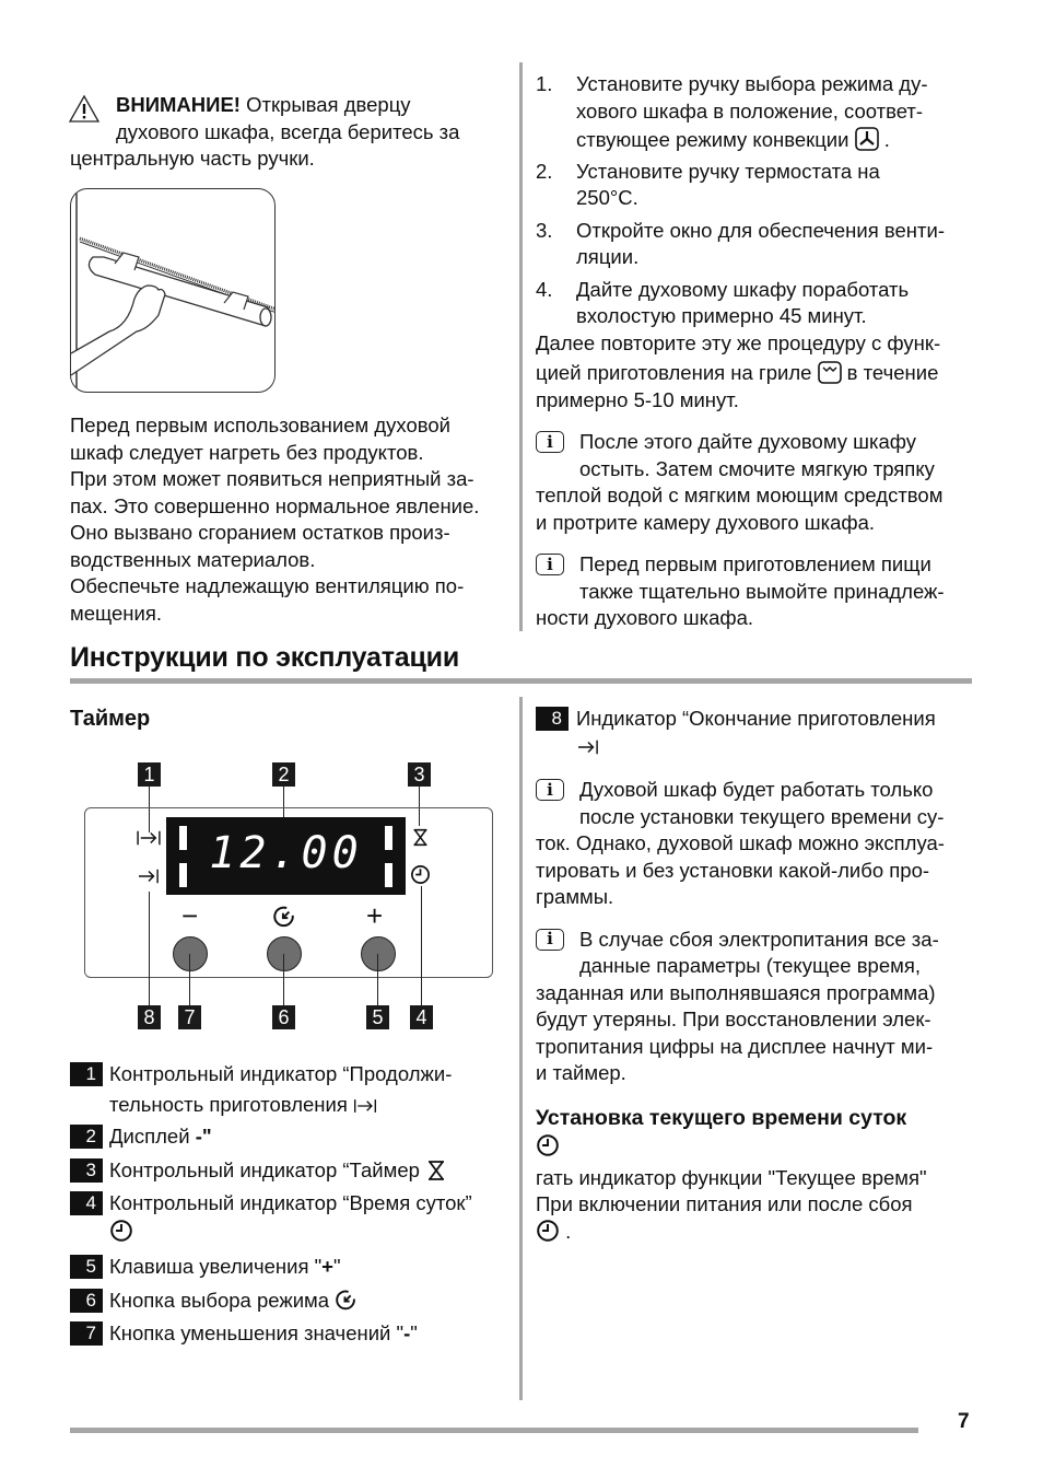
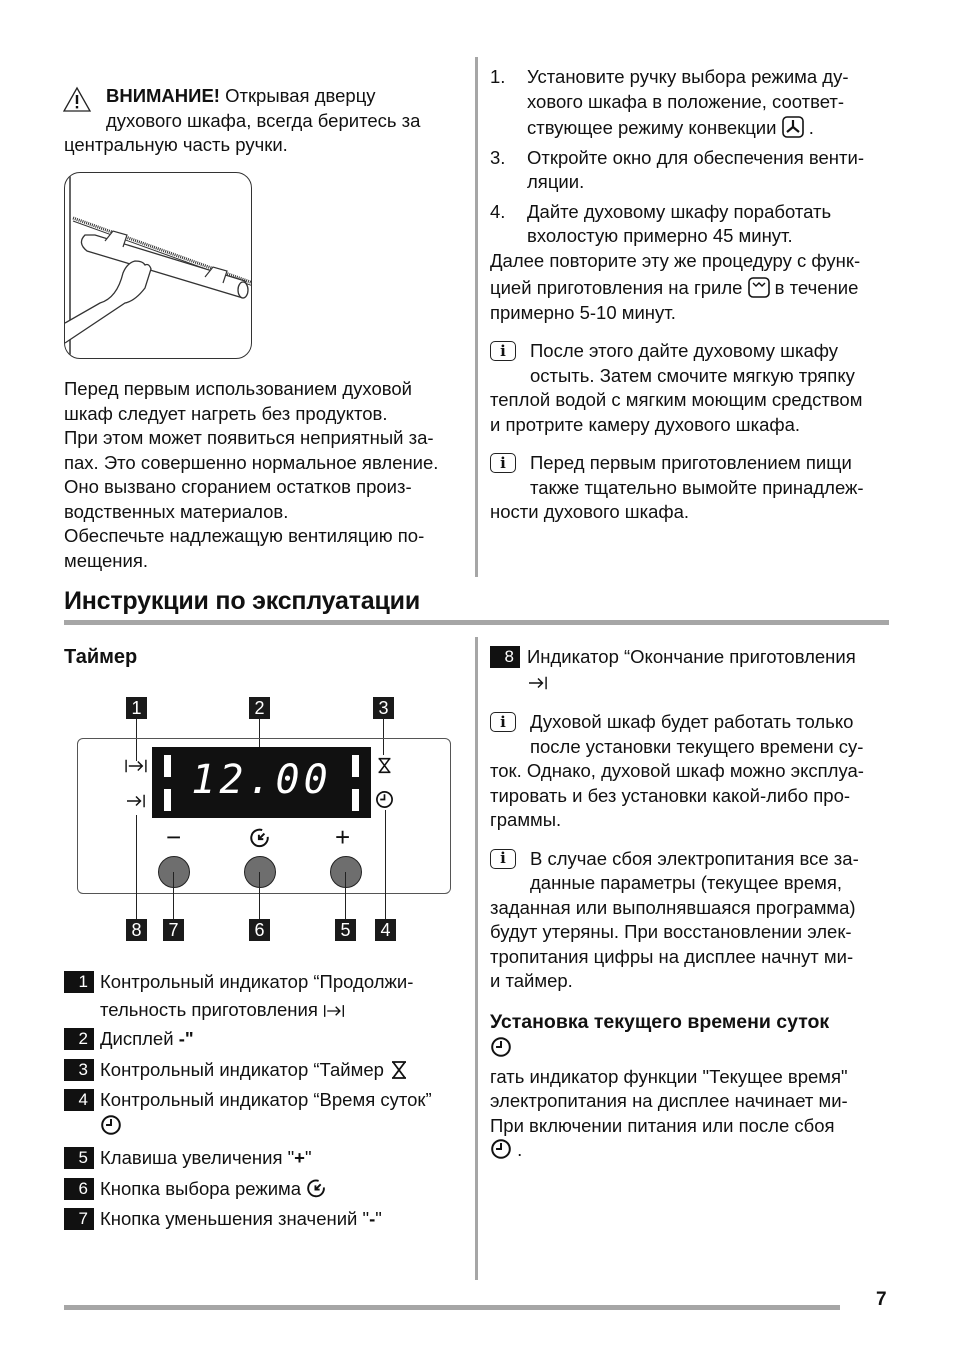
  ВНИМАНИЕ! Открывая дверцу
  духового шкафа, всегда беритесь за
  центральную часть ручки.
  Перед первым использованием духовой
  шкаф следует нагреть без продуктов.
  При этом может появиться неприятный за-
  пах. Это совершенно нормальное явление.
  Оно вызвано сгоранием остатков произ-
  водственных материалов.
  Обеспечьте надлежащую вентиляцию по-
  мещения.
  1.
  Установите ручку выбора режима ду-
  хового шкафа в положение, соответ-
  ствующее режиму конвекции .
- 2.
- Установите ручку термостата на
- 250°C.
  3.
  Откройте окно для обеспечения венти-
  ляции.
  4.
  Дайте духовому шкафу поработать
  вхолостую примерно 45 минут.
  Далее повторите эту же процедуру с функ-
  цией приготовления на гриле в течение
  примерно 5-10 минут.
  i
  После этого дайте духовому шкафу
  остыть. Затем смочите мягкую тряпку
  теплой водой с мягким моющим средством
  и протрите камеру духового шкафа.
  i
  Перед первым приготовлением пищи
  также тщательно вымойте принадлеж-
  ности духового шкафа.
  Инструкции по эксплуатации
  Таймер
  1
  2
  3
  12.00
  −
  +
  8
  7
  6
  5
  4
  1
  Контрольный индикатор “Продолжи-
  тельность приготовления
  2
  Дисплей -"
  3
  Контрольный индикатор “Таймер
  4
  Контрольный индикатор “Время суток”
  5
  Клавиша увеличения "+"
  6
  Кнопка выбора режима
  7
  Кнопка уменьшения значений "-"
  8
  Индикатор “Окончание приготовления
  i
  Духовой шкаф будет работать только
  после установки текущего времени су-
  ток. Однако, духовой шкаф можно эксплуа-
  тировать и без установки какой-либо про-
  граммы.
  i
  В случае сбоя электропитания все за-
  данные параметры (текущее время,
  заданная или выполнявшаяся программа)
  будут утеряны. При восстановлении элек-
  тропитания цифры на дисплее начнут ми-
  и таймер.
  Установка текущего времени суток
  гать индикатор функции "Текущее время"
+ электропитания на дисплее начинает ми-
  При включении питания или после сбоя
  .
  7
